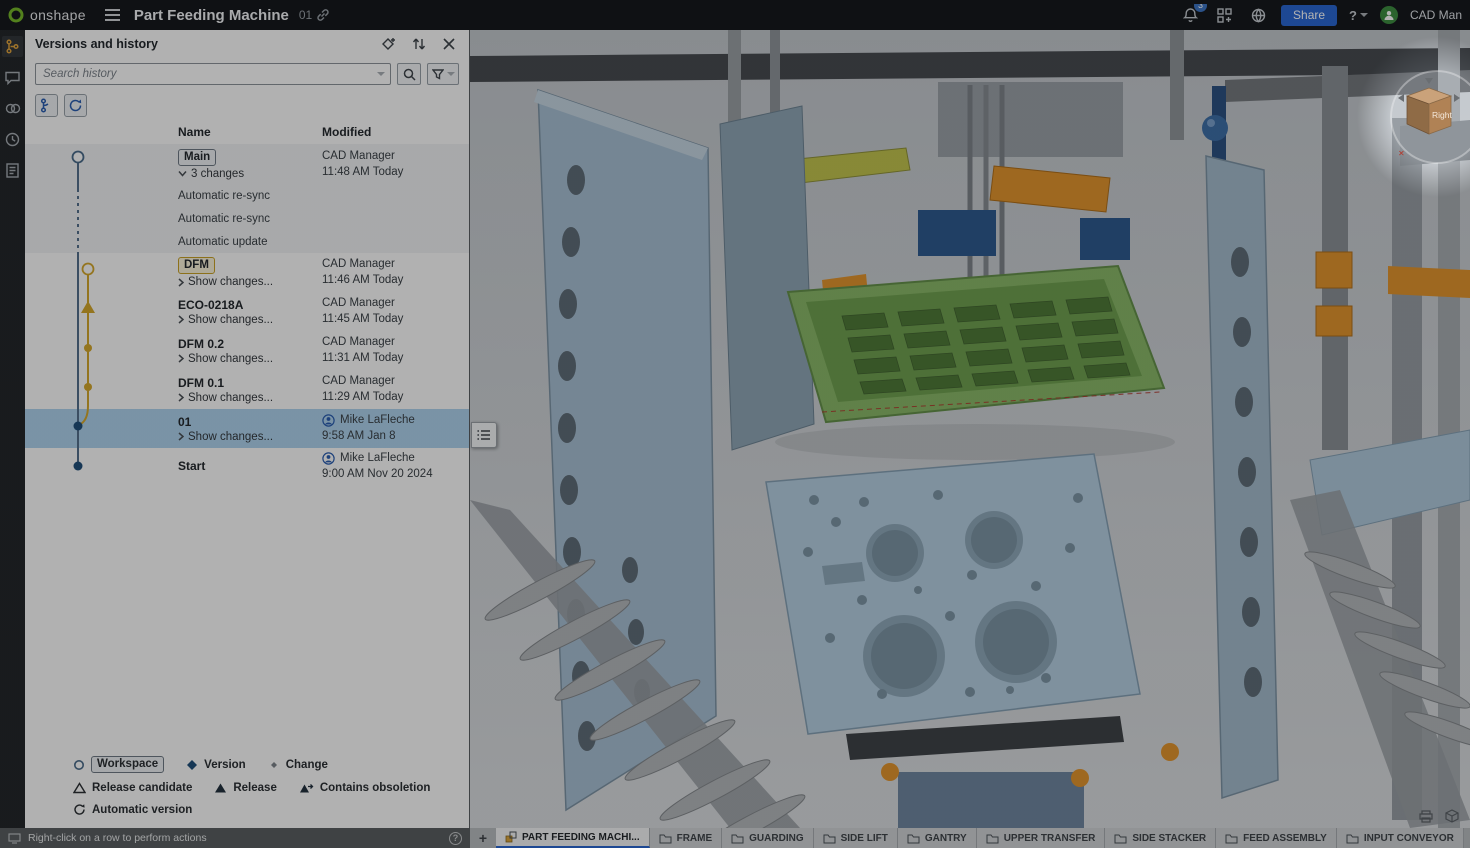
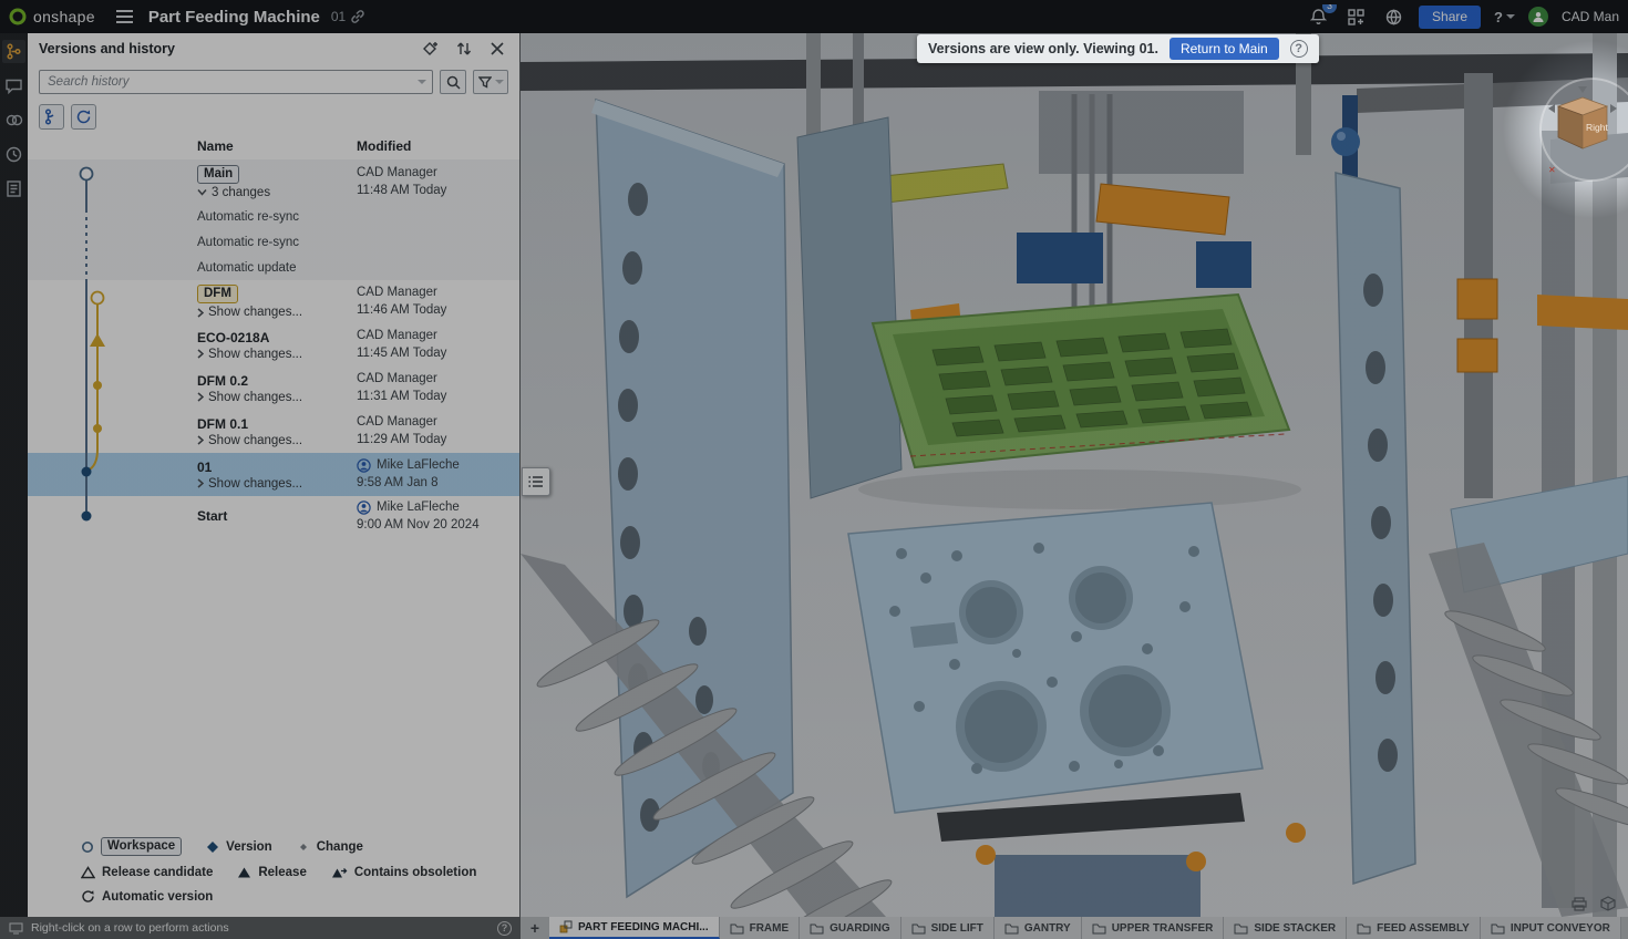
+ Versions are view only. Viewing 01.
+ Return to Main
+ ?
